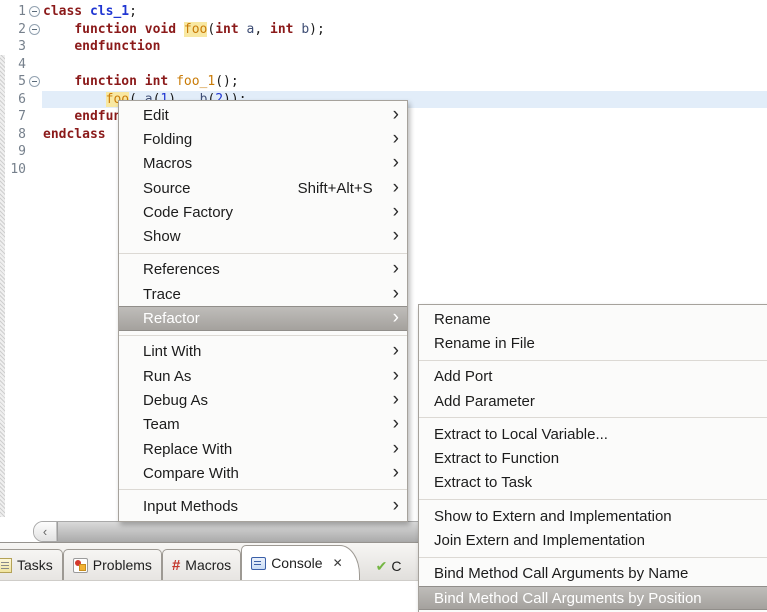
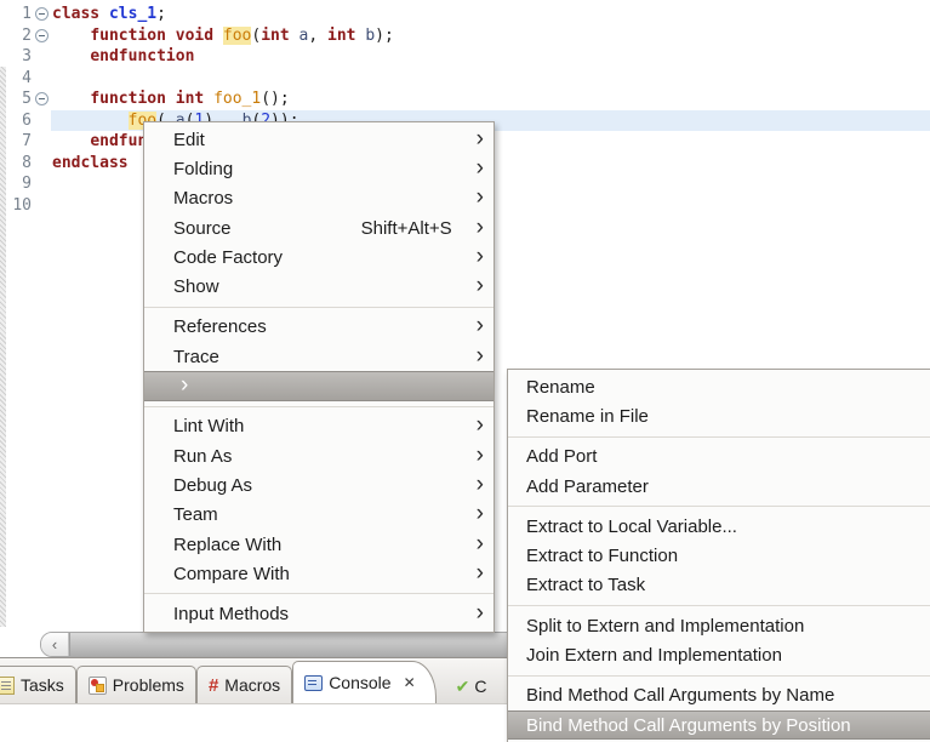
  1
  2
  3
  4
  5
  6
  7
  8
  9
  10
  class cls_1;
  function void foo(int a, int b);
  endfunction
  function int foo_1();
  foo(.a(1), .b(2));
  endclass
  ‹
  Tasks
  Problems
  #
  Macros
  Console
  ✕
  ✔
  C
  Edit
  ›
  Folding
  ›
  Macros
  ›
  Source
  Shift+Alt+S
  ›
  Code Factory
  ›
  Show
  ›
  References
  ›
  Trace
  ›
- Refactor
  ›
  Lint With
  ›
  Run As
  ›
  Debug As
  ›
  Team
  ›
  Replace With
  ›
  Compare With
  ›
  Input Methods
  ›
  Rename
  Rename in File
  Add Port
  Add Parameter
  Extract to Local Variable...
  Extract to Function
  Extract to Task
- Show to Extern and Implementation
+ Split to Extern and Implementation
  Join Extern and Implementation
  Bind Method Call Arguments by Name
  Bind Method Call Arguments by Position
